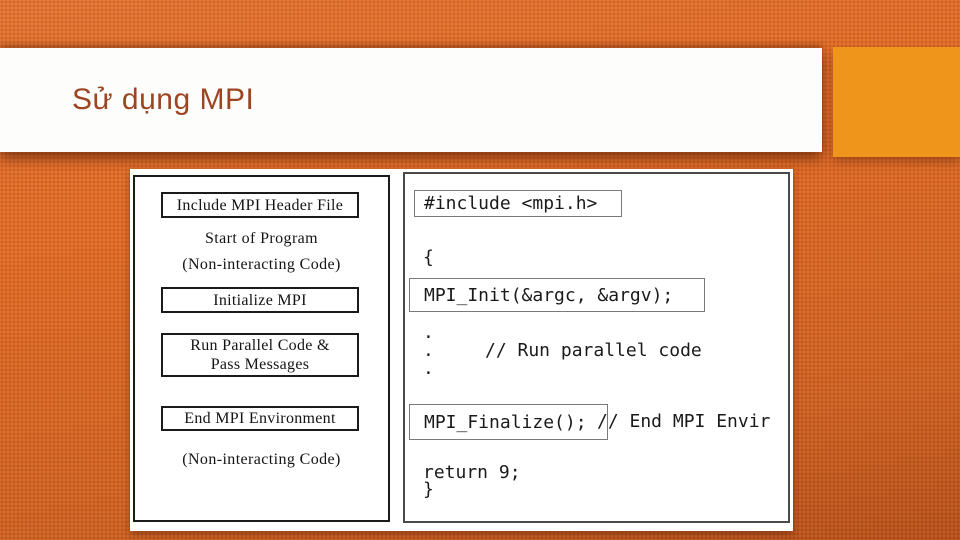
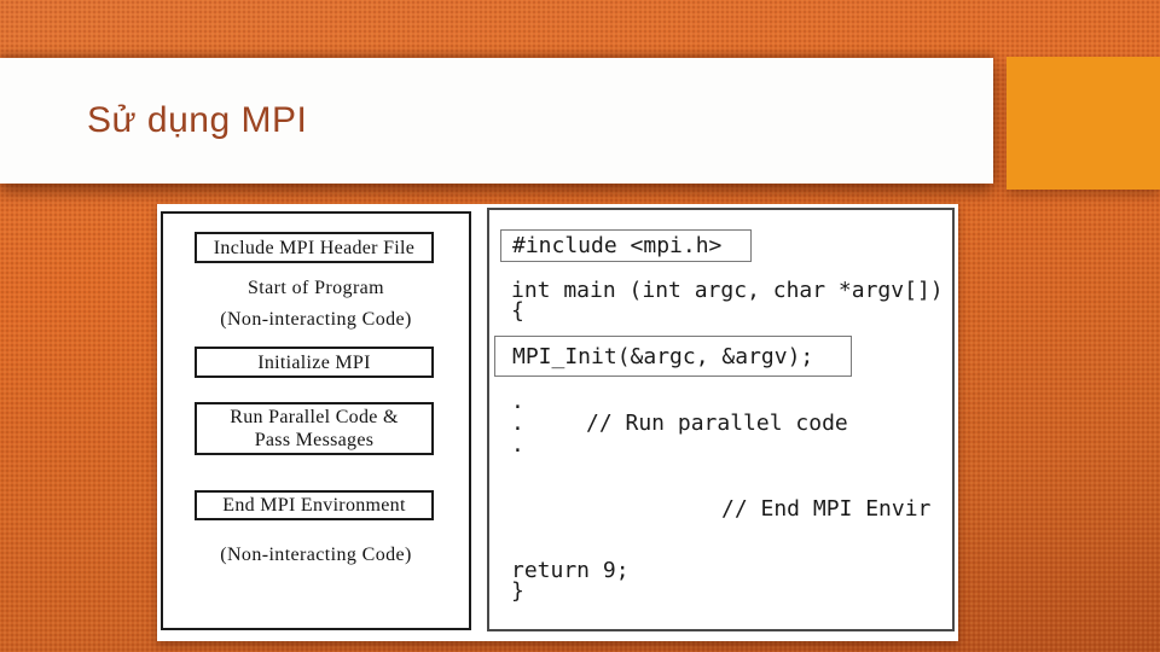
  Sử dụng MPI
  Include MPI Header File
  Start of Program
  (Non-interacting Code)
  Initialize MPI
  Run Parallel Code &
  Pass Messages
  End MPI Environment
  (Non-interacting Code)
  #include <mpi.h>
+ int main (int argc, char *argv[])
  {
  MPI_Init(&argc, &argv);
  .
  .
  // Run parallel code
  .
- MPI_Finalize();
  // End MPI Envir
  return 9;
  }
